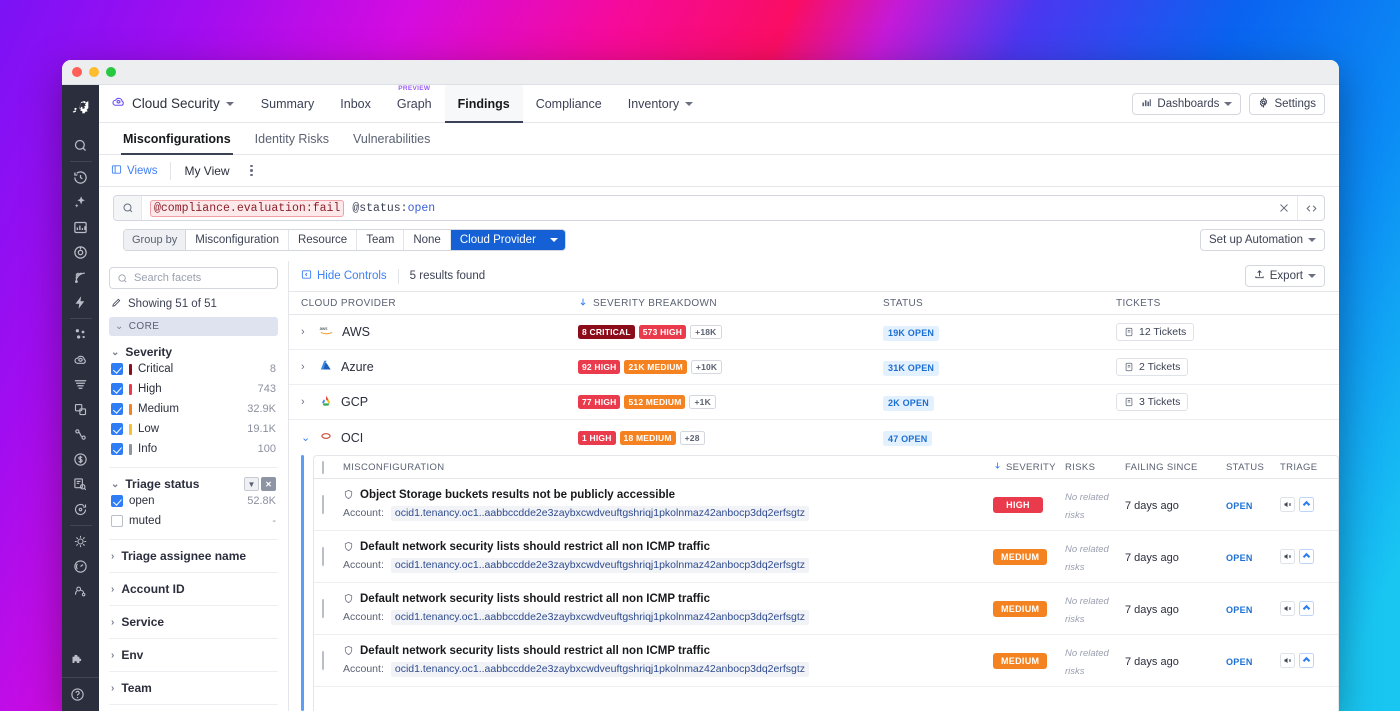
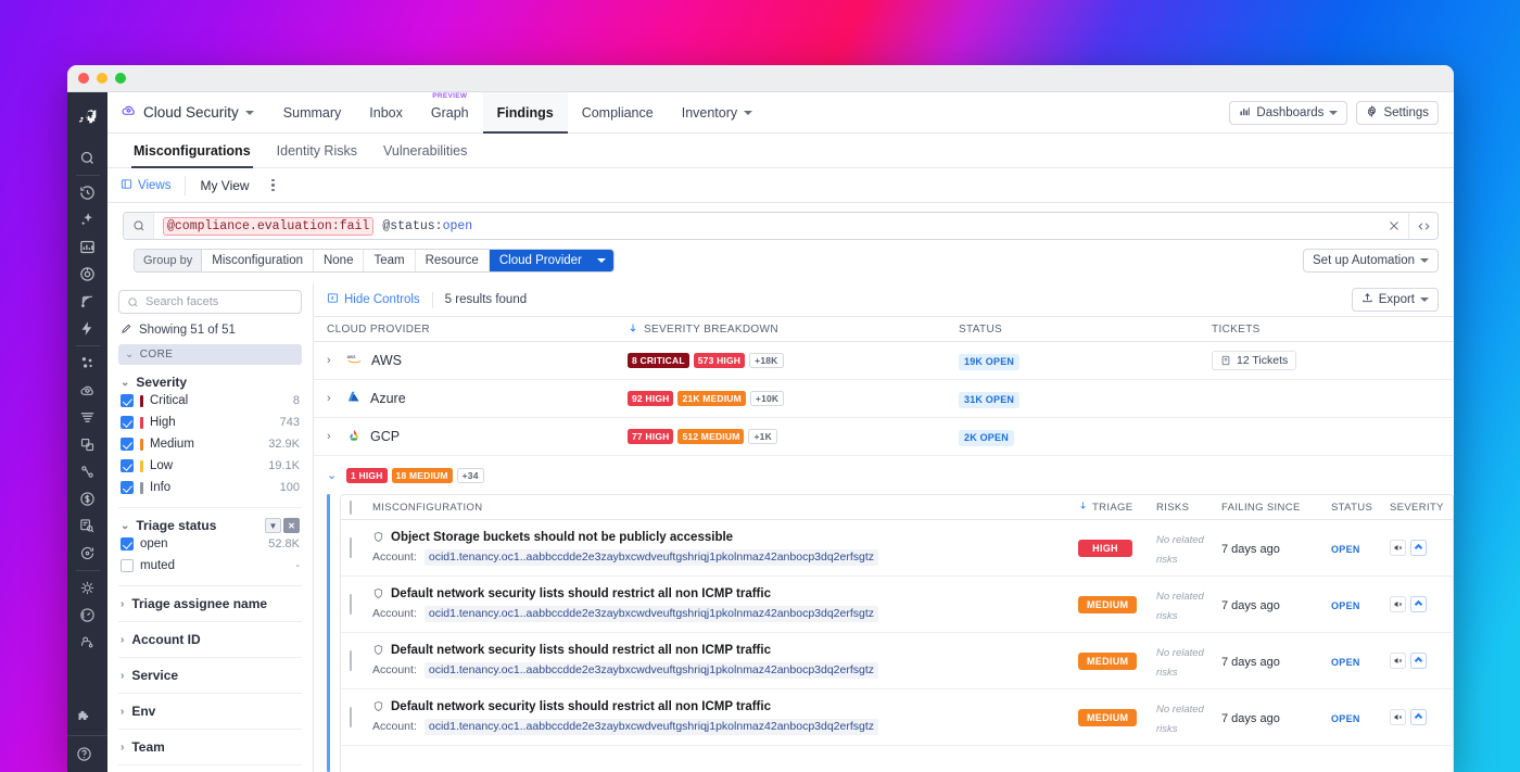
  Cloud Security
  Summary
  Inbox
  Graph
  Findings
  Compliance
  Inventory
  Dashboards
  Settings
  Misconfigurations
  Identity Risks
  Vulnerabilities
  Views
  My View
  @compliance.evaluation:fail
  @status:open
  Group by
  Misconfiguration
- Resource
+ None
  Team
- None
+ Resource
  Cloud Provider
  Set up Automation
  Search facets
  Showing 51 of 51
  ⌄
  CORE
  ⌄
  Severity
  Critical
  8
  High
  743
  Medium
  32.9K
  Low
  19.1K
  Info
  100
  ⌄
  Triage status
  ▼
  ✕
  open
  52.8K
  muted
  -
  ›
  Triage assignee name
  ›
  Account ID
  ›
  Service
  ›
  Env
  ›
  Team
  Hide Controls
  5 results found
  Export
  CLOUD PROVIDER
  SEVERITY BREAKDOWN
  STATUS
  TICKETS
  ›
  AWS
  8 CRITICAL
  573 HIGH
  +18K
  19K OPEN
  12 Tickets
  ›
  Azure
  92 HIGH
  21K MEDIUM
  +10K
  31K OPEN
- 2 Tickets
  ›
  GCP
  77 HIGH
  512 MEDIUM
  +1K
  2K OPEN
- 3 Tickets
  ⌄
- OCI
  1 HIGH
  18 MEDIUM
- +28
+ +34
- 47 OPEN
  MISCONFIGURATION
- SEVERITY
+ TRIAGE
  RISKS
  FAILING SINCE
  STATUS
- TRIAGE
+ SEVERITY
- Object Storage buckets results not be publicly accessible
+ Object Storage buckets should not be publicly accessible
  Account:
  ocid1.tenancy.oc1..aabbccdde2e3zaybxcwdveuftgshriqj1pkolnmaz42anbocp3dq2erfsgtz
  HIGH
  No related risks
  7 days ago
  OPEN
  Default network security lists should restrict all non ICMP traffic
  Account:
  ocid1.tenancy.oc1..aabbccdde2e3zaybxcwdveuftgshriqj1pkolnmaz42anbocp3dq2erfsgtz
  MEDIUM
  No related risks
  7 days ago
  OPEN
  Default network security lists should restrict all non ICMP traffic
  Account:
  ocid1.tenancy.oc1..aabbccdde2e3zaybxcwdveuftgshriqj1pkolnmaz42anbocp3dq2erfsgtz
  MEDIUM
  No related risks
  7 days ago
  OPEN
  Default network security lists should restrict all non ICMP traffic
  Account:
  ocid1.tenancy.oc1..aabbccdde2e3zaybxcwdveuftgshriqj1pkolnmaz42anbocp3dq2erfsgtz
  MEDIUM
  No related risks
  7 days ago
  OPEN
